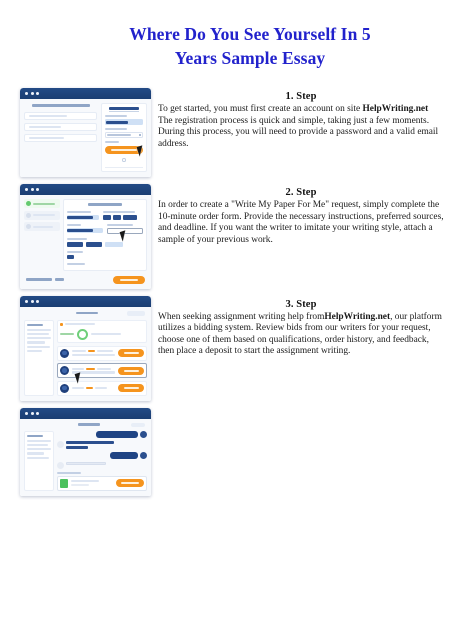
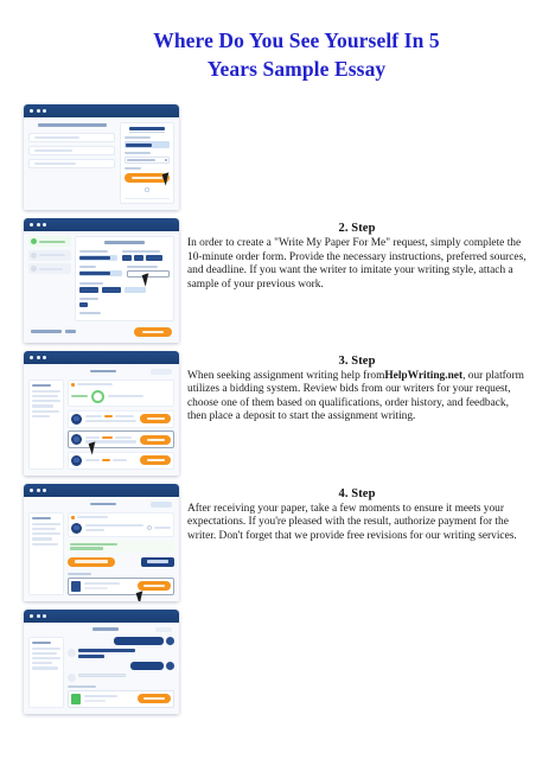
  Where Do You See Yourself In 5
  Years Sample Essay
- 1. Step
- To get started, you must first create an account on site HelpWriting.net The registration process is quick and simple, taking just a few moments. During this process, you will need to provide a password and a valid email address.
  2. Step
  In order to create a "Write My Paper For Me" request, simply complete the 10-minute order form. Provide the necessary instructions, preferred sources, and deadline. If you want the writer to imitate your writing style, attach a sample of your previous work.
  3. Step
  When seeking assignment writing help fromHelpWriting.net, our platform utilizes a bidding system. Review bids from our writers for your request, choose one of them based on qualifications, order history, and feedback, then place a deposit to start the assignment writing.
+ 4. Step
+ After receiving your paper, take a few moments to ensure it meets your expectations. If you're pleased with the result, authorize payment for the writer. Don't forget that we provide free revisions for our writing services.
